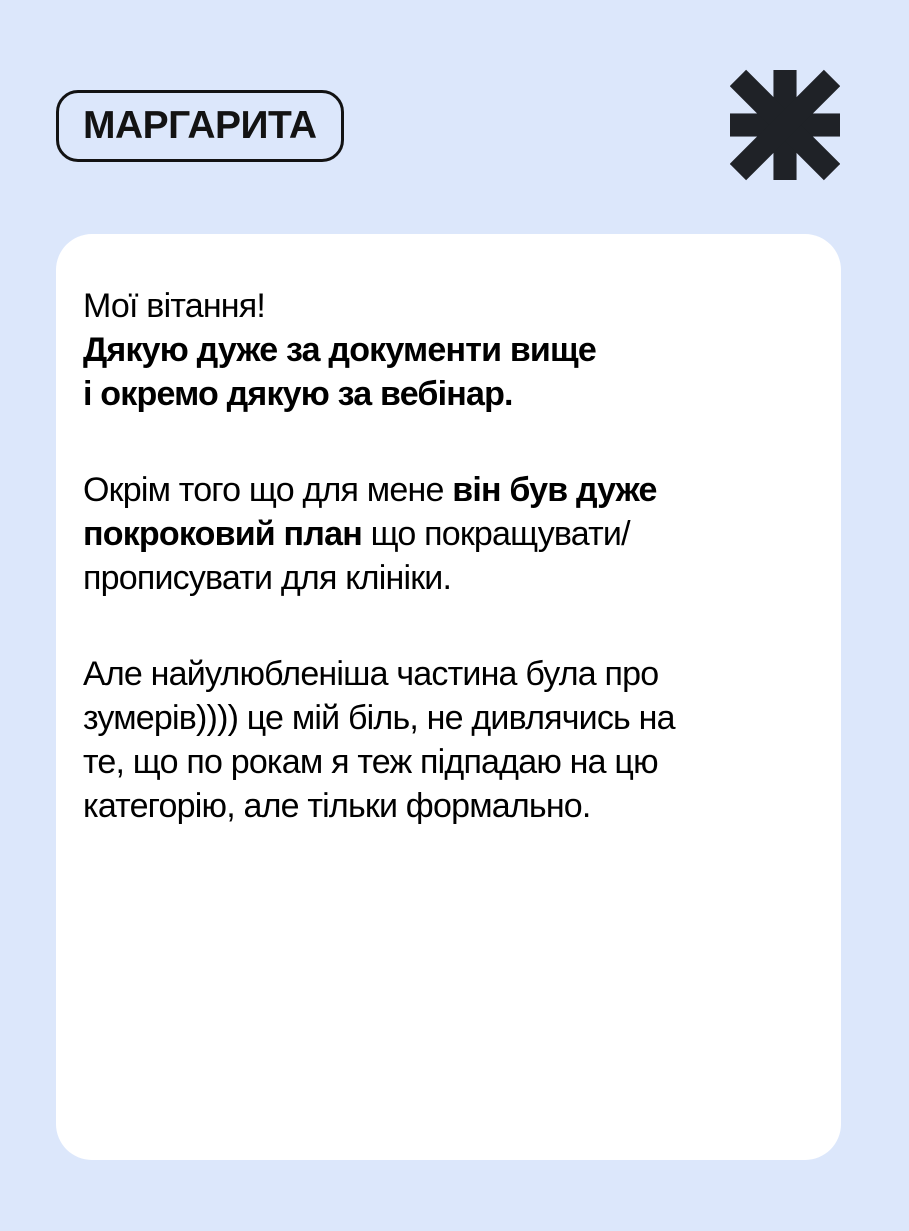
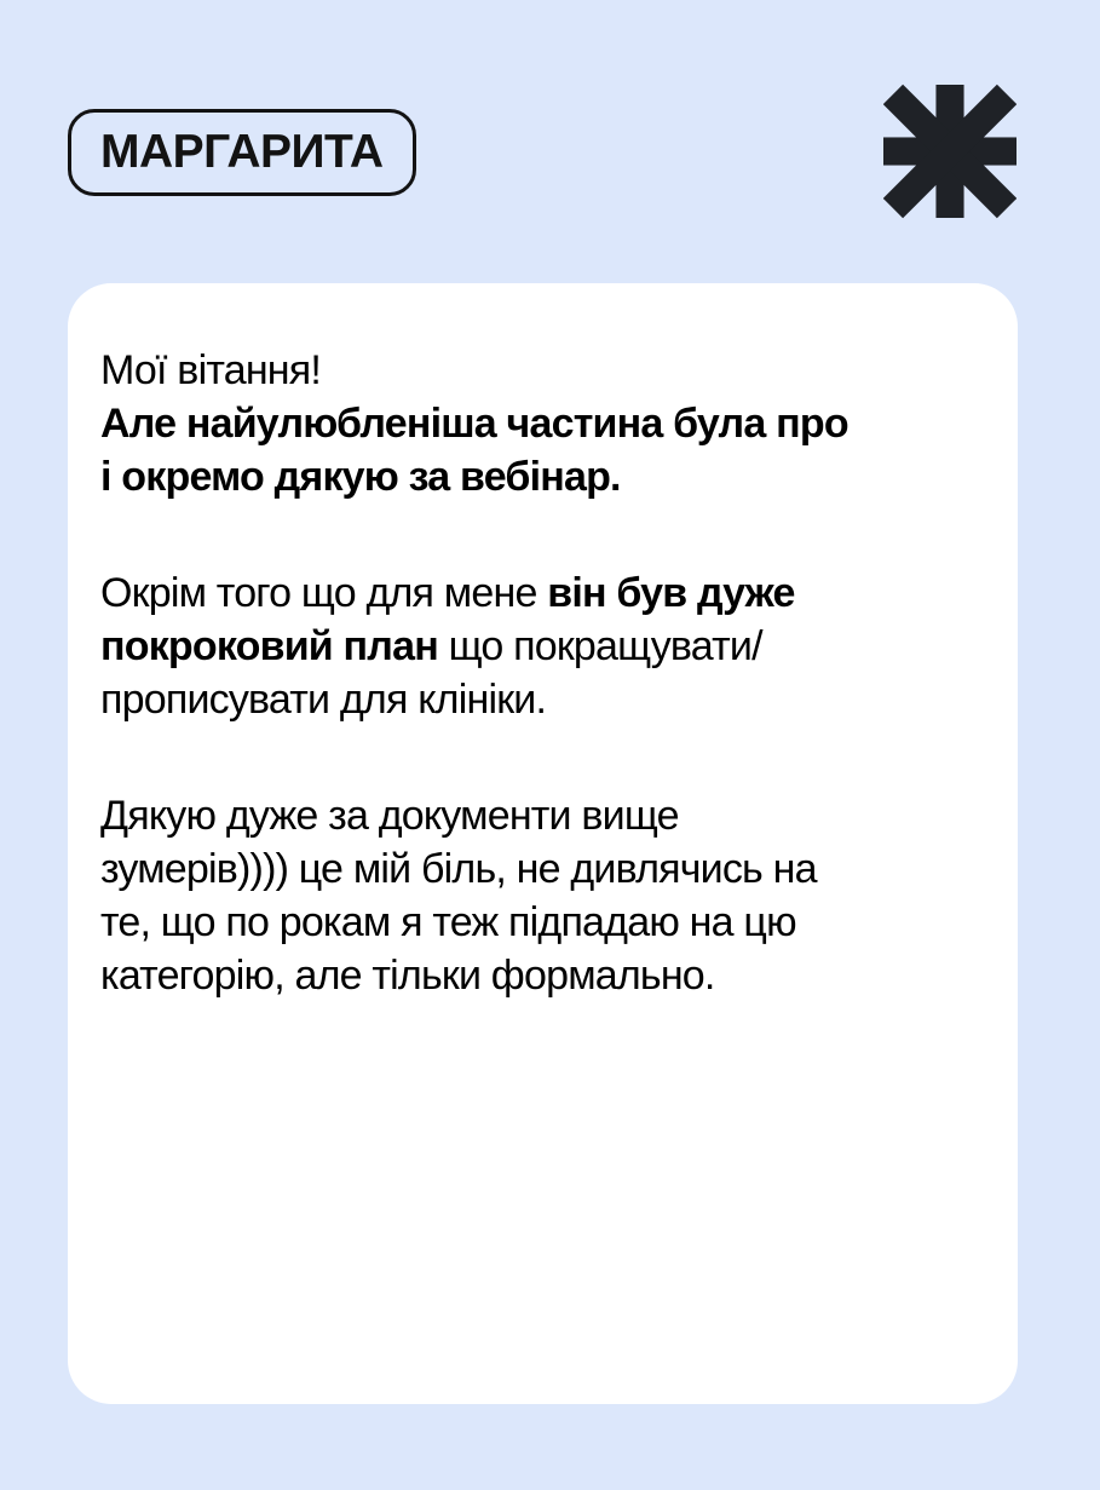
  МАРГАРИТА
  Мої вітання!
- Дякую дуже за документи вище
+ Але найулюбленіша частина була про
  і окремо дякую за вебінар.
  Окрім того що для мене він був дуже
  покроковий план що покращувати/
  прописувати для клініки.
- Але найулюбленіша частина була про
+ Дякую дуже за документи вище
  зумерів)))) це мій біль, не дивлячись на
  те, що по рокам я теж підпадаю на цю
  категорію, але тільки формально.
